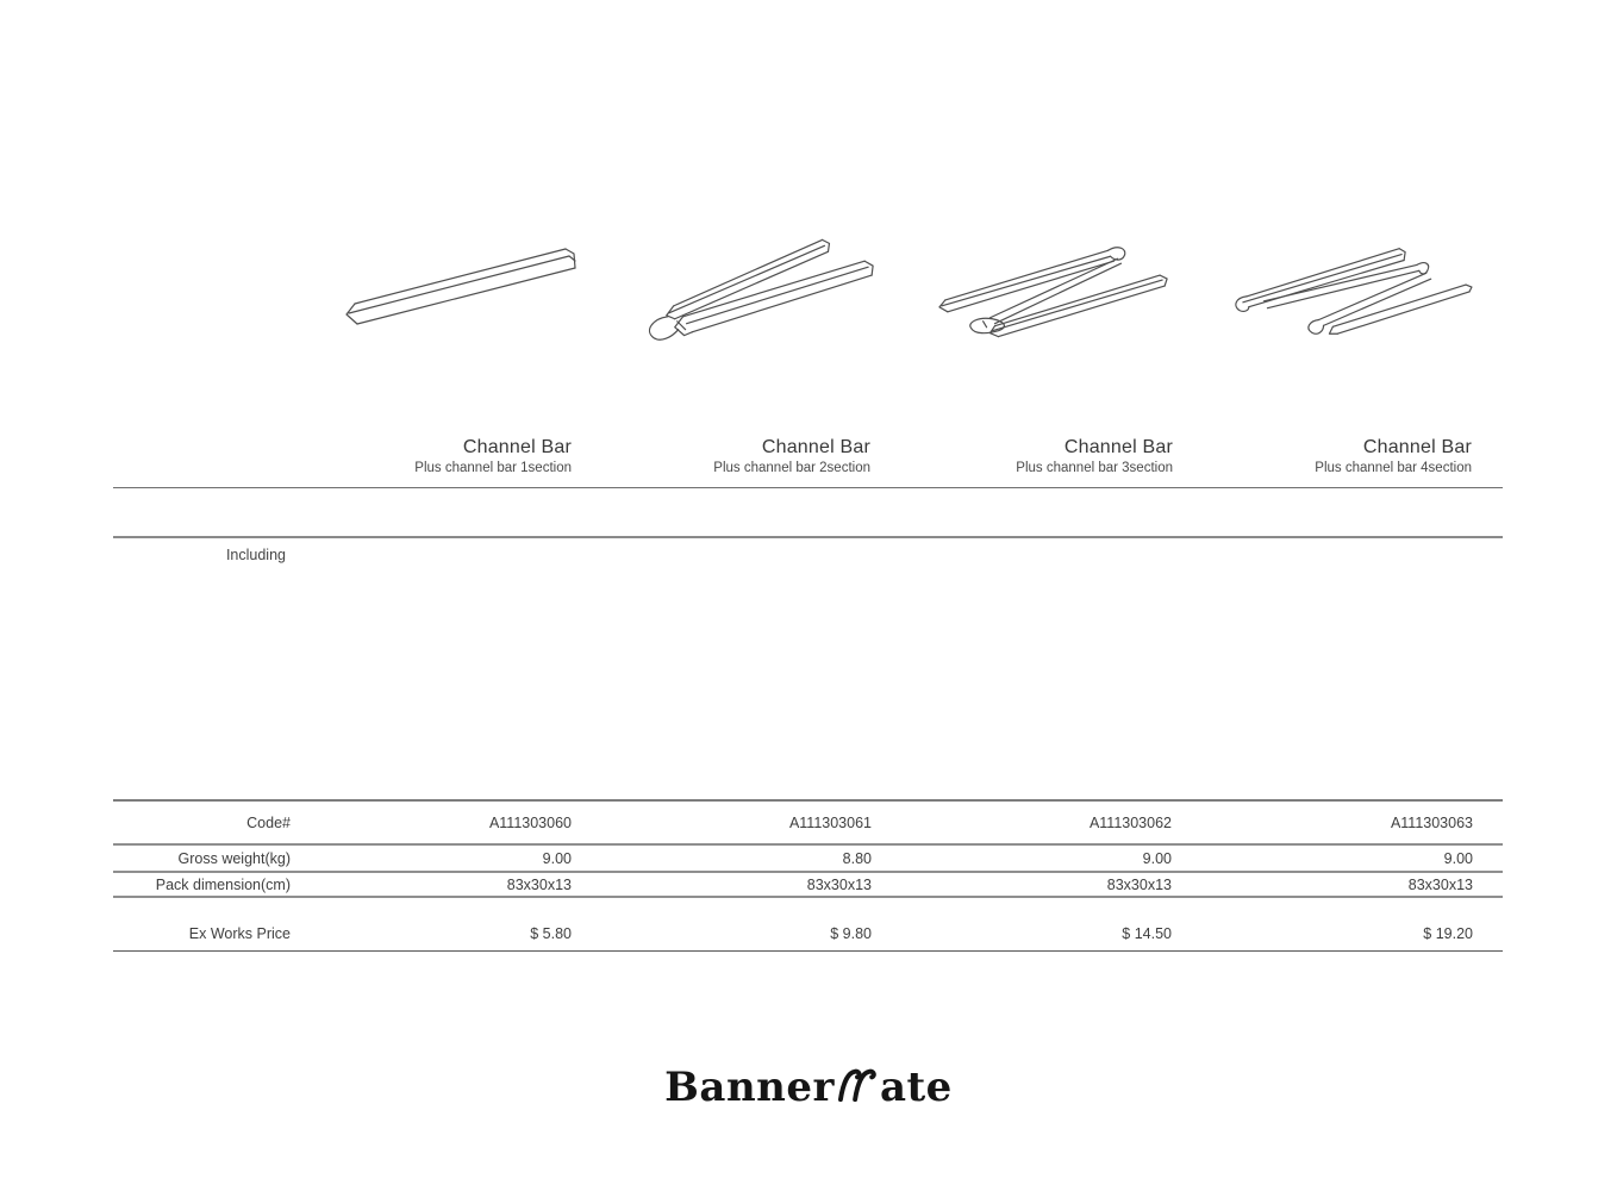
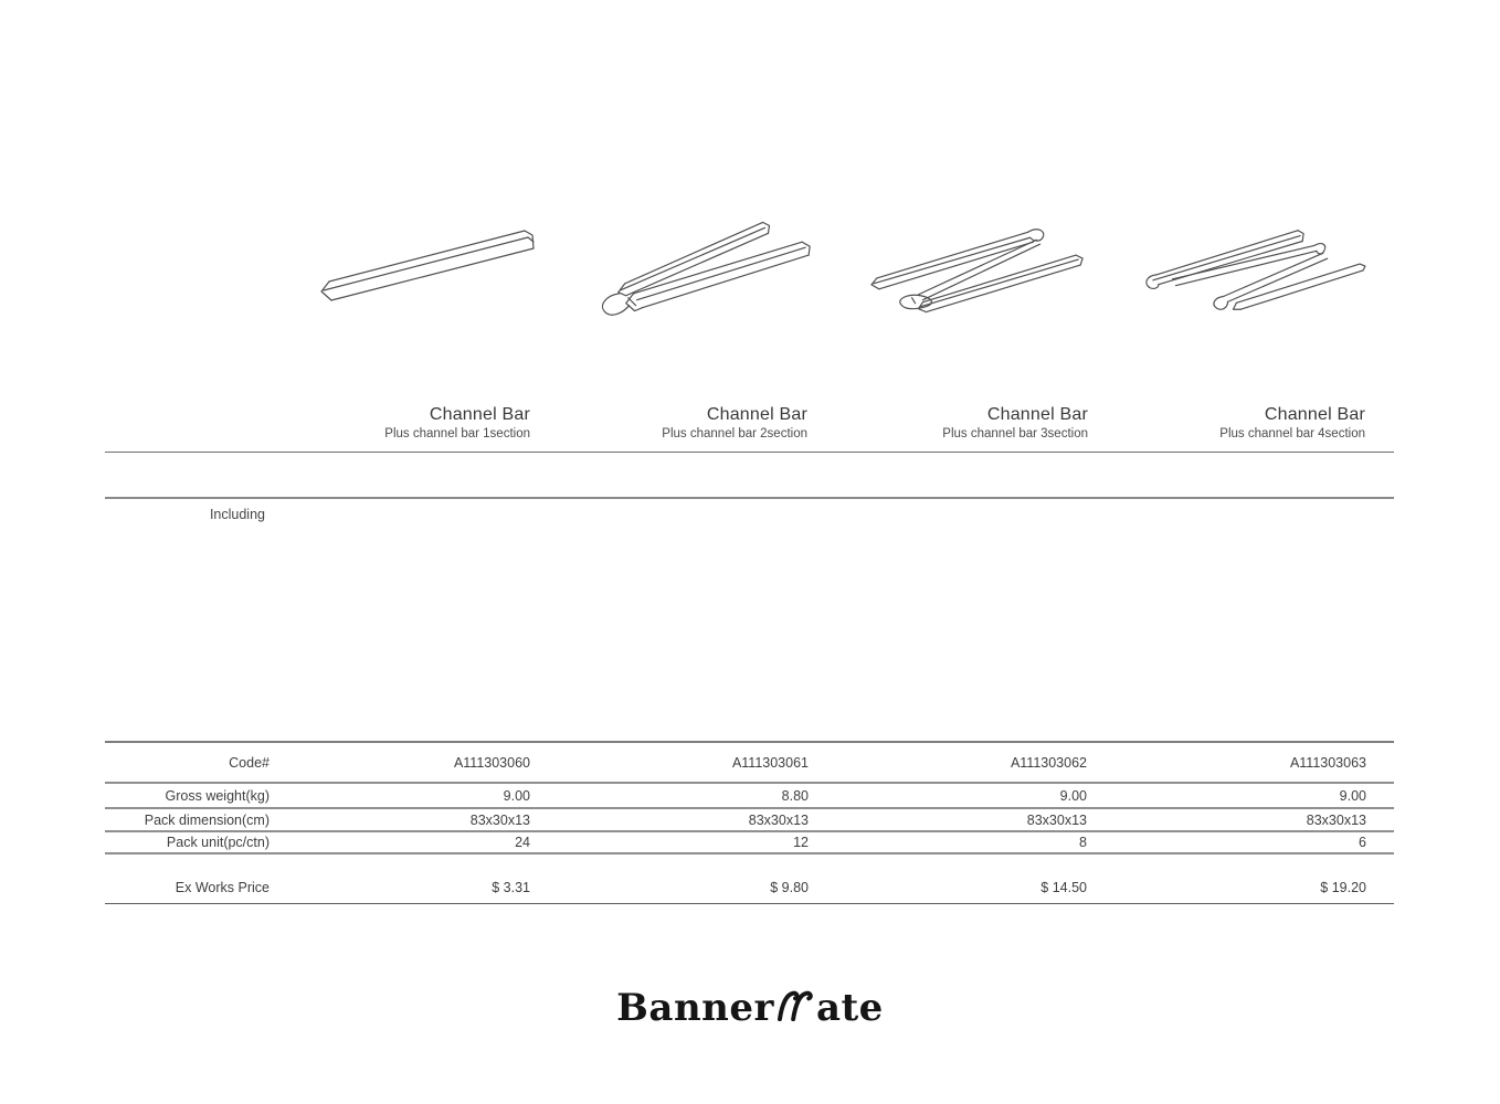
  Channel Bar
  Plus channel bar 1section
  Channel Bar
  Plus channel bar 2section
  Channel Bar
  Plus channel bar 3section
  Channel Bar
  Plus channel bar 4section
  Including
  Code#
  A111303060
  A111303061
  A111303062
  A111303063
  Gross weight(kg)
  9.00
  8.80
  9.00
  9.00
  Pack dimension(cm)
  83x30x13
  83x30x13
  83x30x13
  83x30x13
+ Pack unit(pc/ctn)
+ 24
+ 12
+ 8
+ 6
  Ex Works Price
- $ 5.80
+ $ 3.31
  $ 9.80
  $ 14.50
  $ 19.20
  Banner ate
